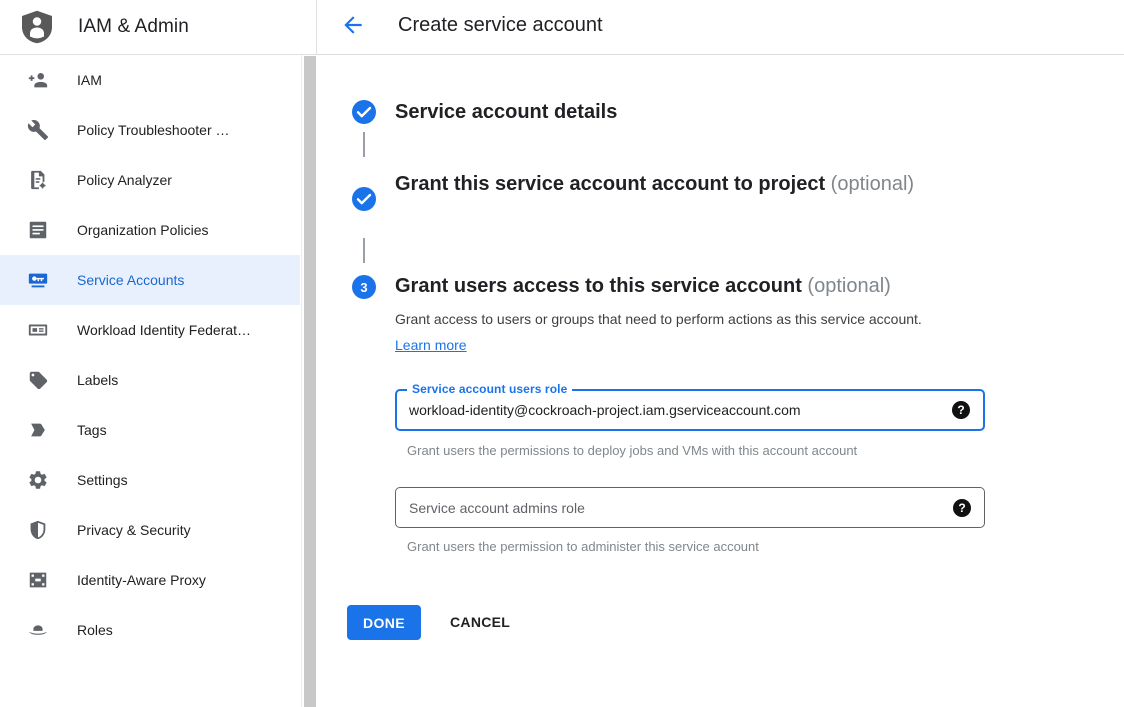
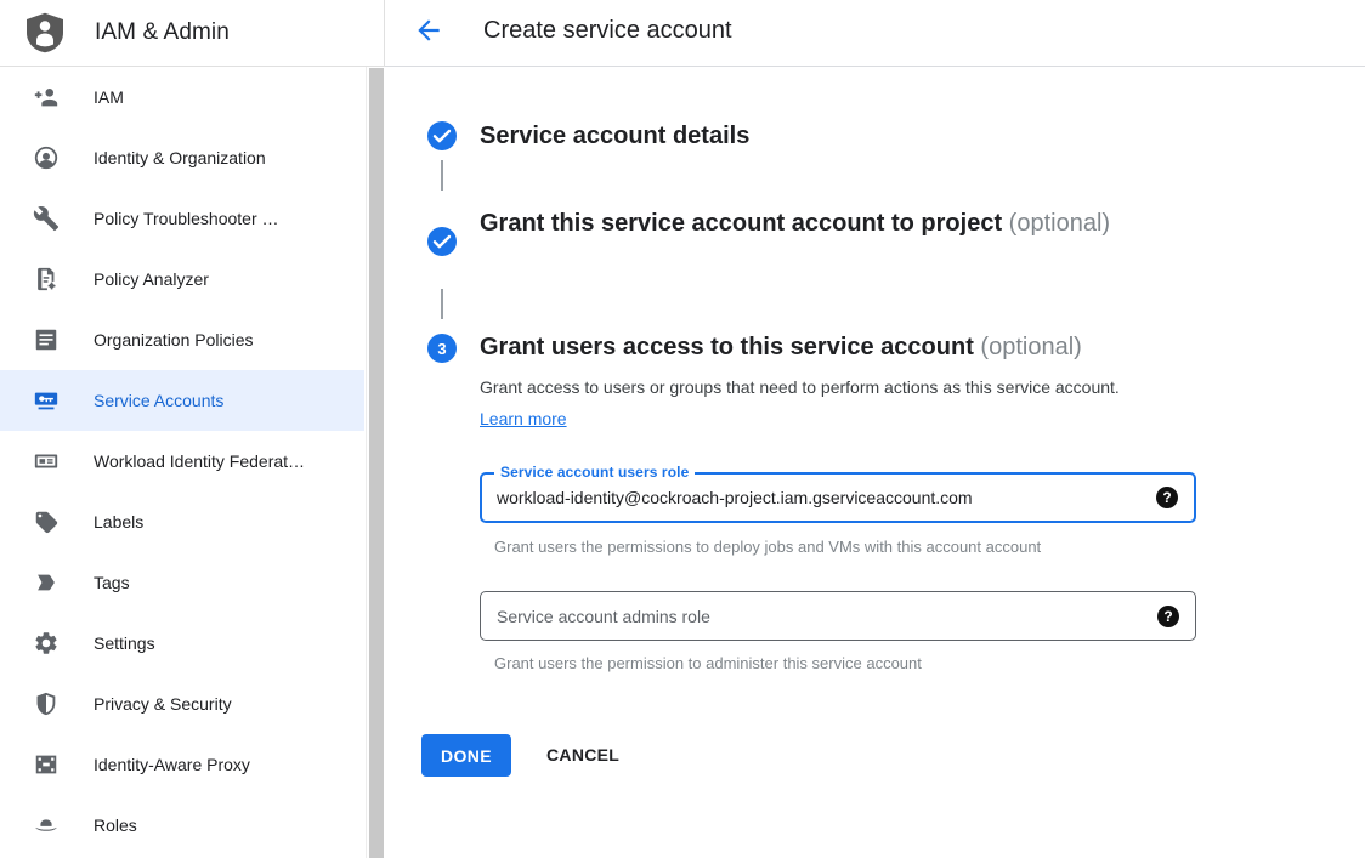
  IAM & Admin
  IAM
+ Identity & Organization
  Policy Troubleshooter …
  Policy Analyzer
  Organization Policies
  Service Accounts
  Workload Identity Federat…
  Labels
  Tags
  Settings
  Privacy & Security
  Identity-Aware Proxy
  Roles
  Create service account
  Service account details
  Grant this service account account to project (optional)
  3
  Grant users access to this service account (optional)
  Grant access to users or groups that need to perform actions as this service account. Learn more
  Service account users role
  workload-identity@cockroach-project.iam.gserviceaccount.com
  ?
  Grant users the permissions to deploy jobs and VMs with this account account
  Service account admins role
  ?
  Grant users the permission to administer this service account
  DONE
  CANCEL
